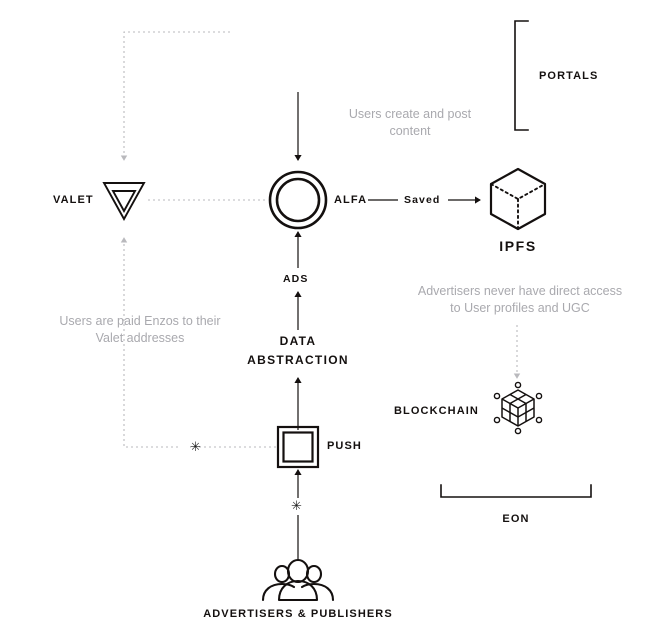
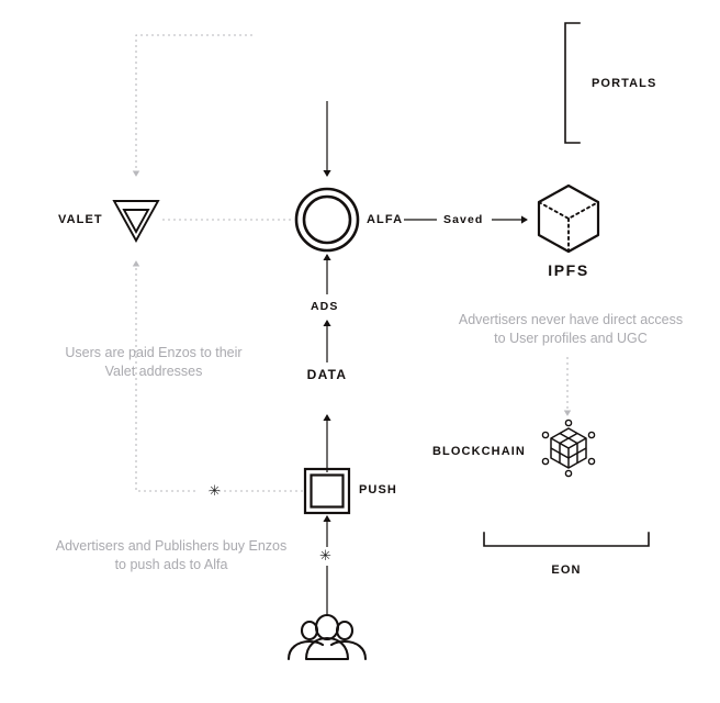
- Users create and post
- content
  PORTALS
  VALET
  ALFA
  Saved
  IPFS
  ADS
  Advertisers never have direct access
  to User profiles and UGC
  Users are paid Enzos to their
  Valet addresses
  DATA
- ABSTRACTION
  BLOCKCHAIN
  ✳
  PUSH
  ✳
+ Advertisers and Publishers buy Enzos
+ to push ads to Alfa
  EON
- ADVERTISERS & PUBLISHERS
